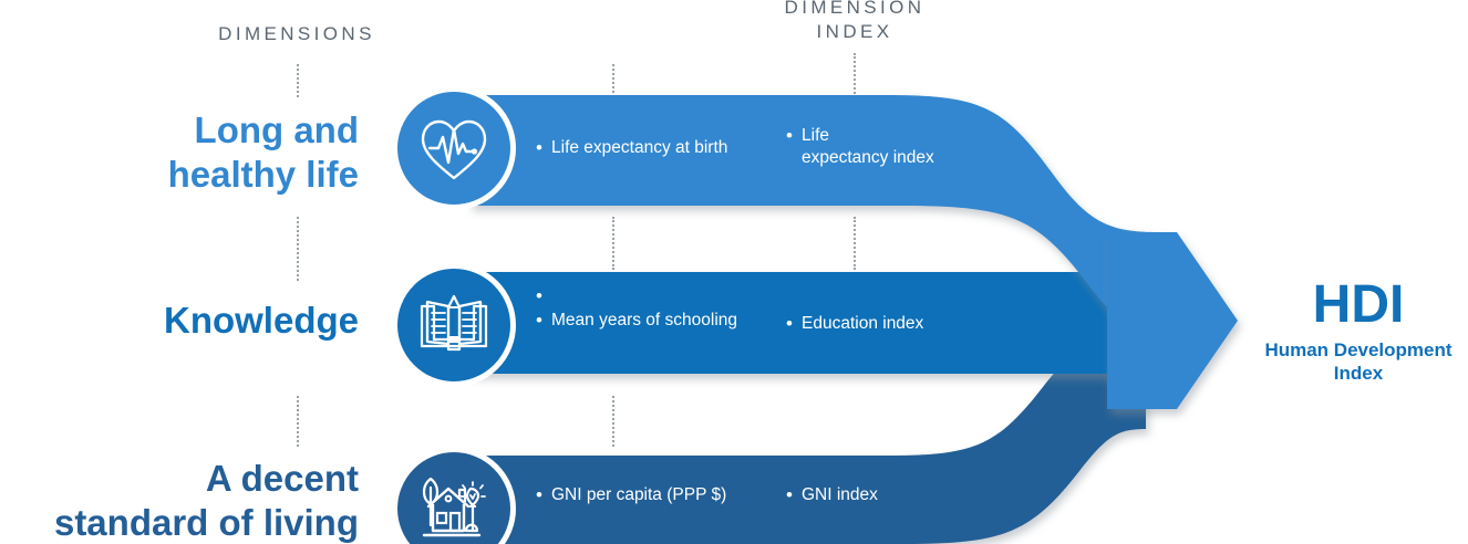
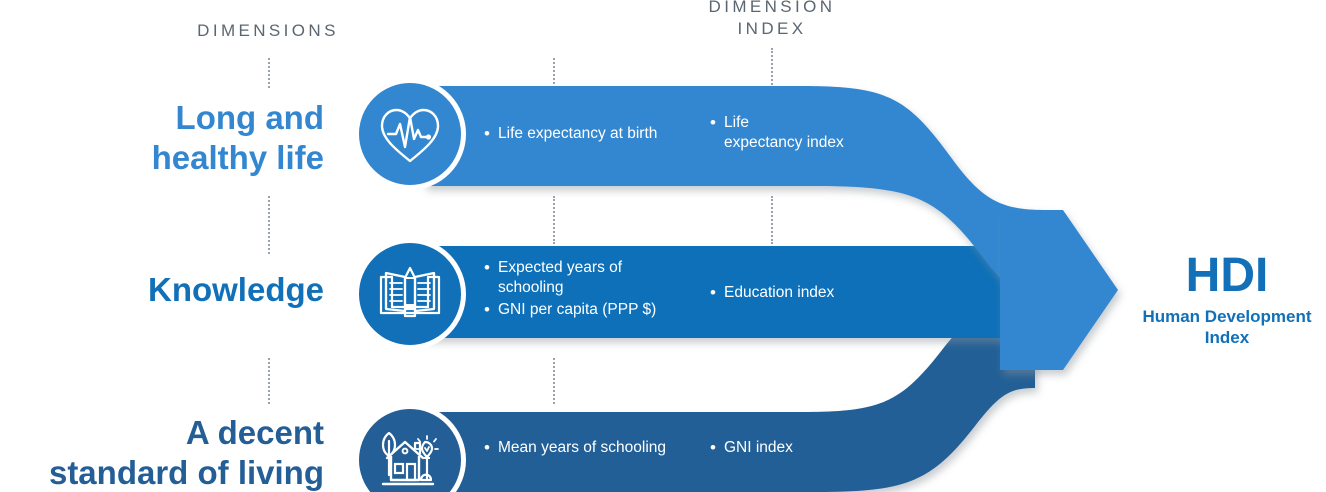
  DIMENSIONS
  DIMENSION
  INDEX
  Long and
  healthy life
  Knowledge
  A decent
  standard of living
  •
  Life expectancy at birth
  •
  Life
  expectancy index
  •
+ Expected years of
+ schooling
  •
- Mean years of schooling
+ GNI per capita (PPP $)
  •
  Education index
  •
- GNI per capita (PPP $)
+ Mean years of schooling
  •
  GNI index
  HDI
  Human Development
  Index
